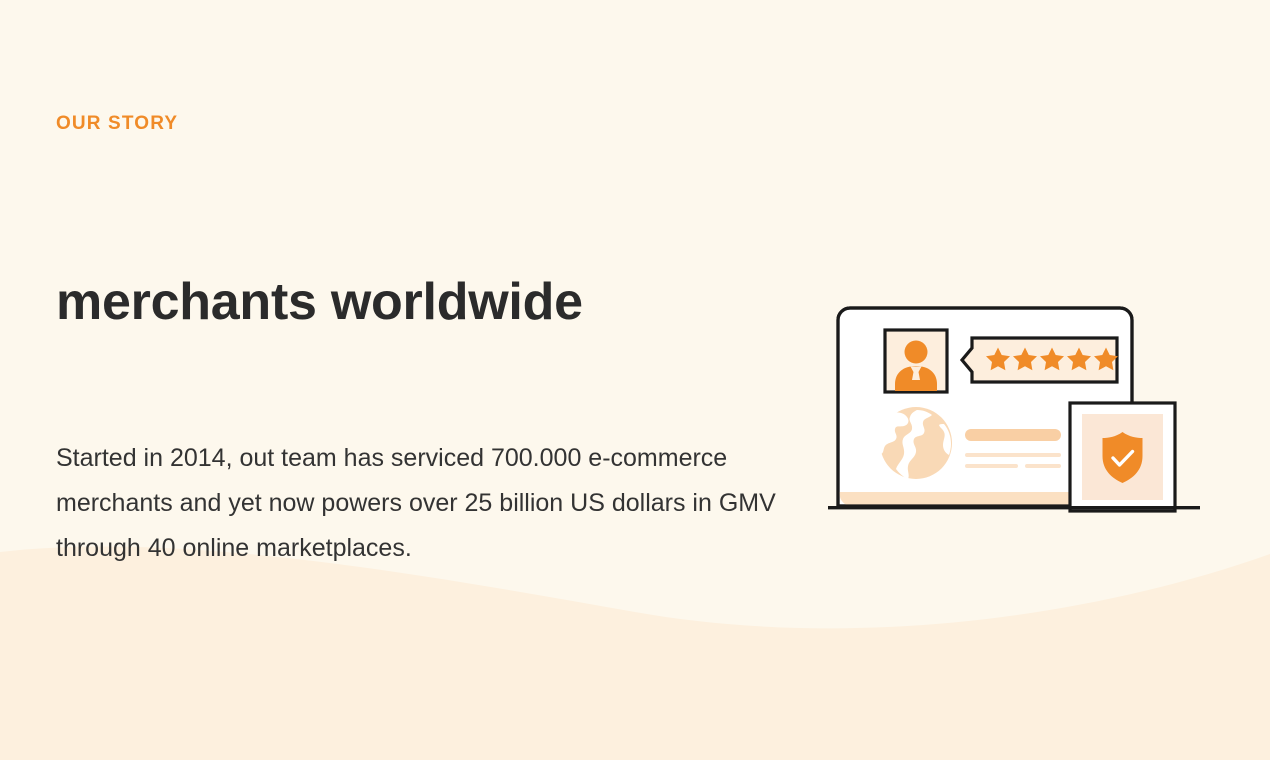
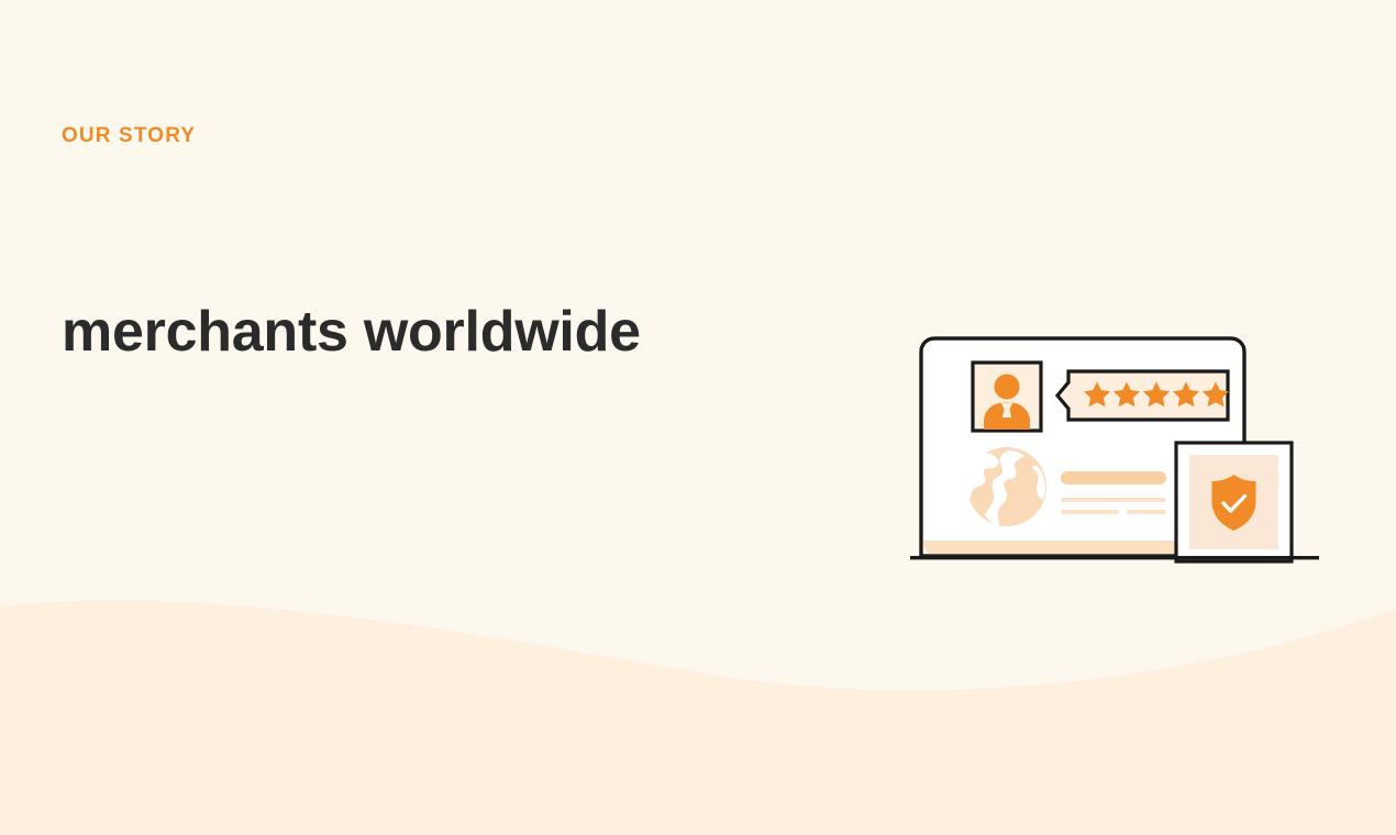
  OUR STORY
  merchants worldwide
- Started in 2014, out team has serviced 700.000 e-commerce merchants and yet now powers over 25 billion US dollars in GMV through 40 online marketplaces.
